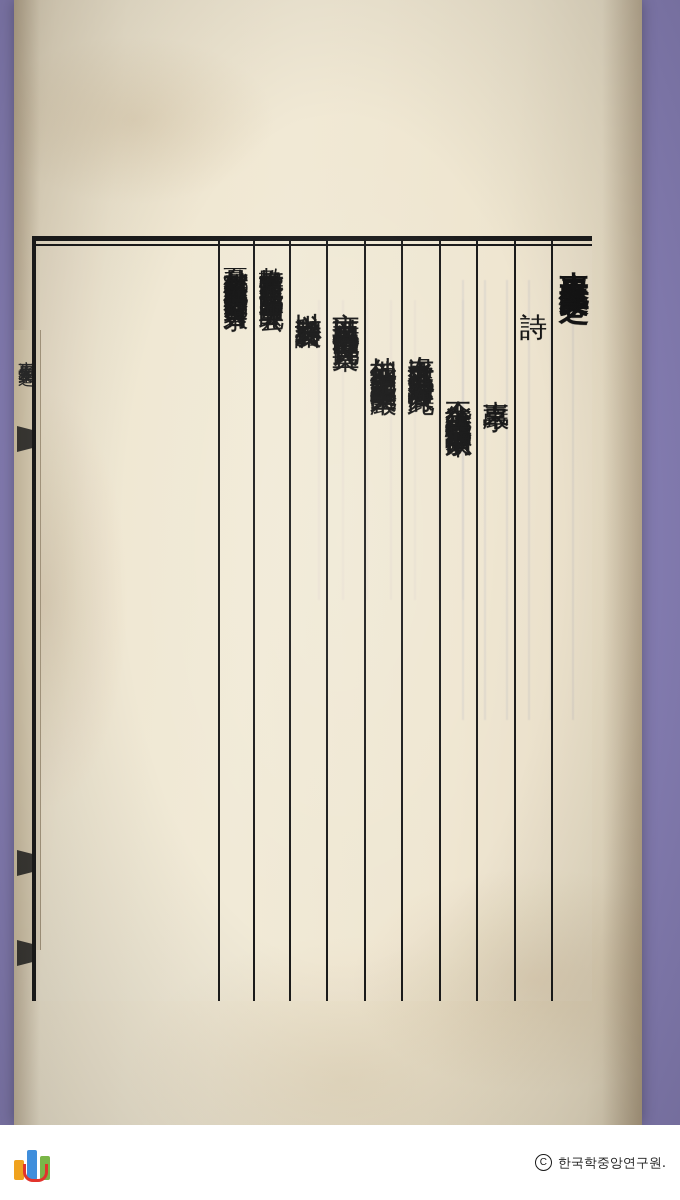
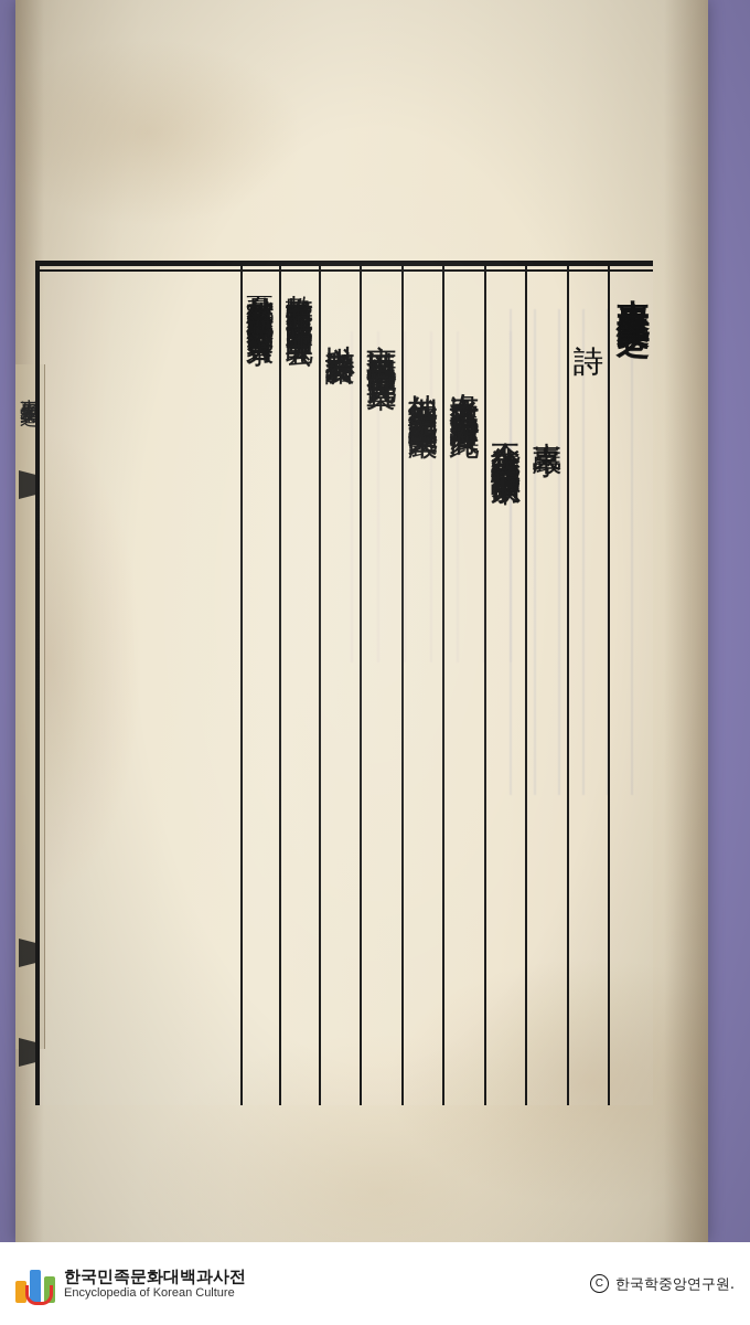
+ 한국민족문화대백과사전
+ Encyclopedia of Korean Culture
  C
  한국학중앙연구원.
